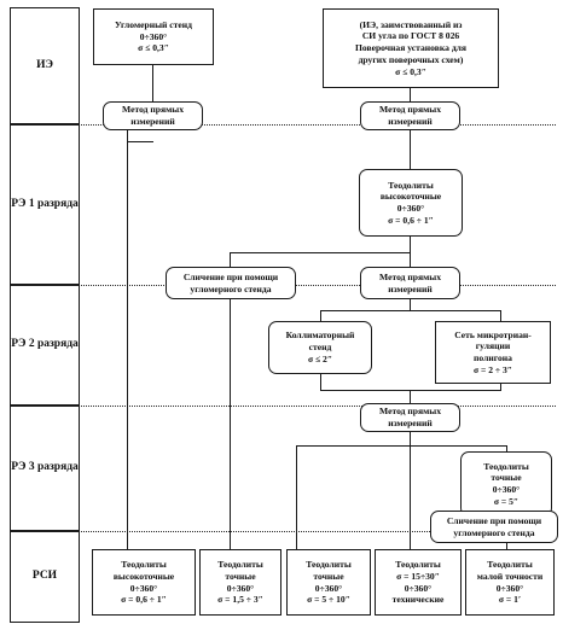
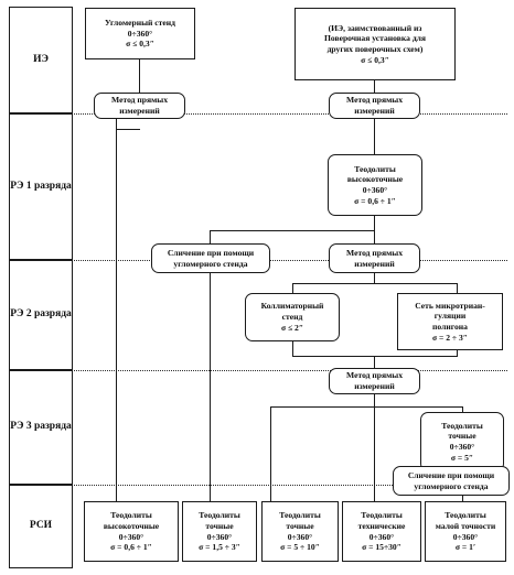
  ИЭ
  РЭ 1 разряда
  РЭ 2 разряда
  РЭ 3 разряда
  РСИ
  Угломерный стенд
  0÷360°
  σ ≤ 0,3″
  (ИЭ, заимствованный из
- СИ угла по ГОСТ 8 026
  Поверочная установка для
  других поверочных схем)
  σ ≤ 0,3″
  Метод прямых
  измерений
  Метод прямых
  измерений
  Теодолиты
  высокоточные
  0÷360°
  σ = 0,6 ÷ 1″
  Сличение при помощи
  угломерного стенда
  Метод прямых
  измерений
  Коллиматорный
  стенд
  σ ≤ 2″
  Сеть микротриан-
  гуляции
  полигона
  σ = 2 ÷ 3″
  Метод прямых
  измерений
  Теодолиты
  точные
  0÷360°
  σ = 5″
  Сличение при помощи
  угломерного стенда
  Теодолиты
  высокоточные
  0÷360°
  σ = 0,6 ÷ 1″
  Теодолиты
  точные
  0÷360°
  σ = 1,5 ÷ 3″
  Теодолиты
  точные
  0÷360°
  σ = 5 ÷ 10″
  Теодолиты
- σ = 15÷30″
+ технические
  0÷360°
- технические
+ σ = 15÷30″
  Теодолиты
  малой точности
  0÷360°
  σ = 1′
